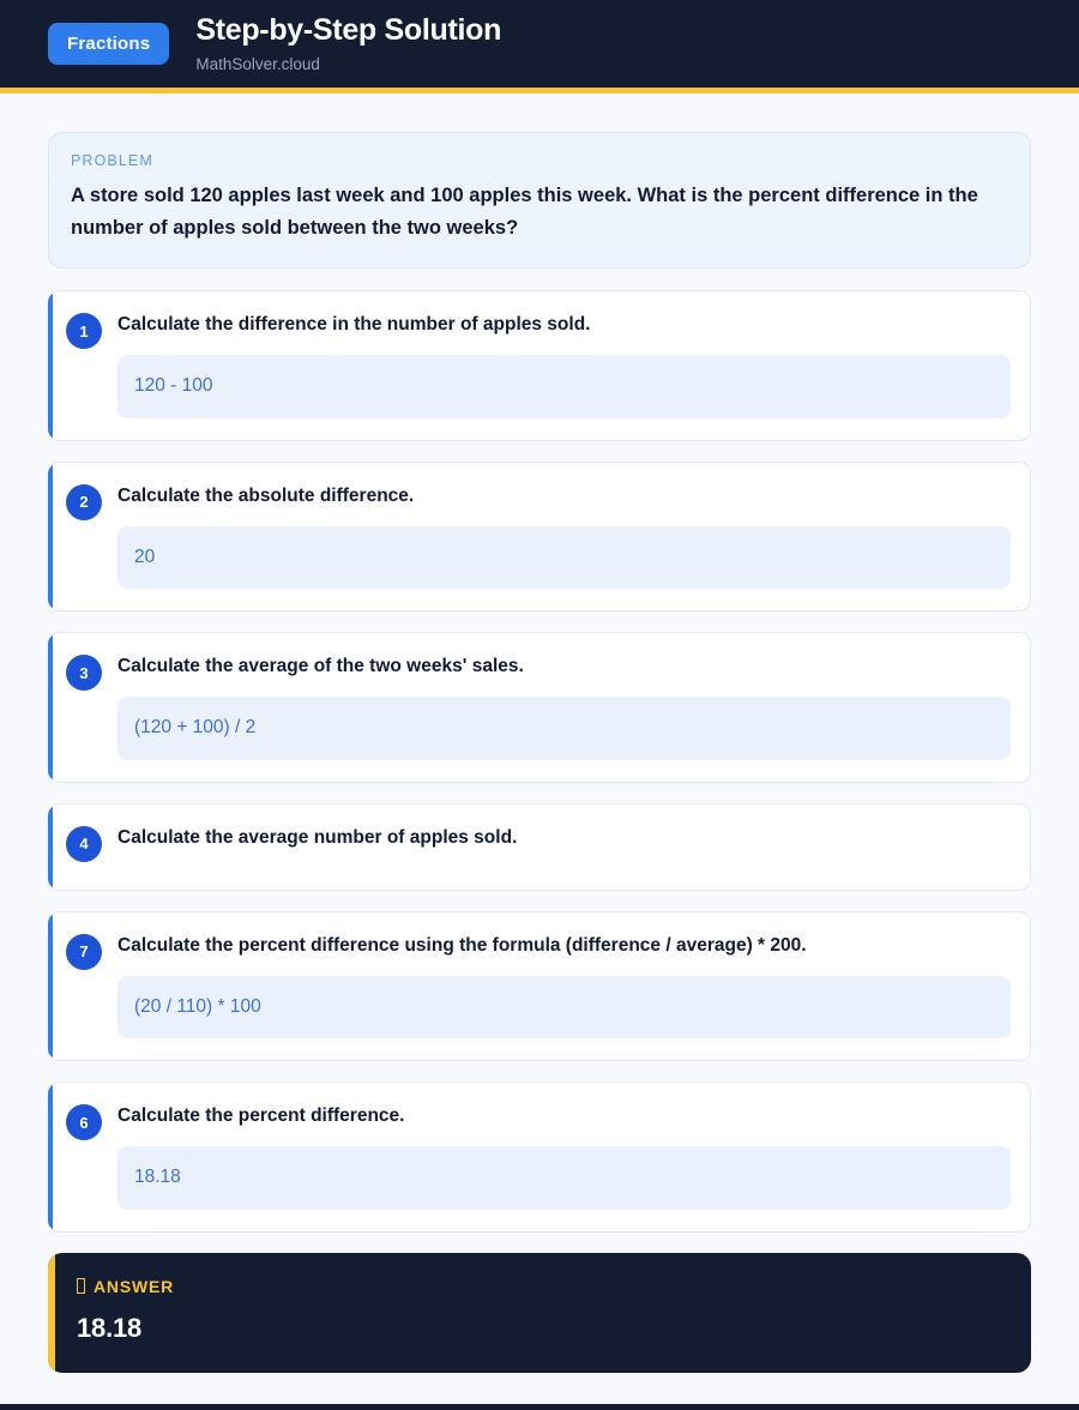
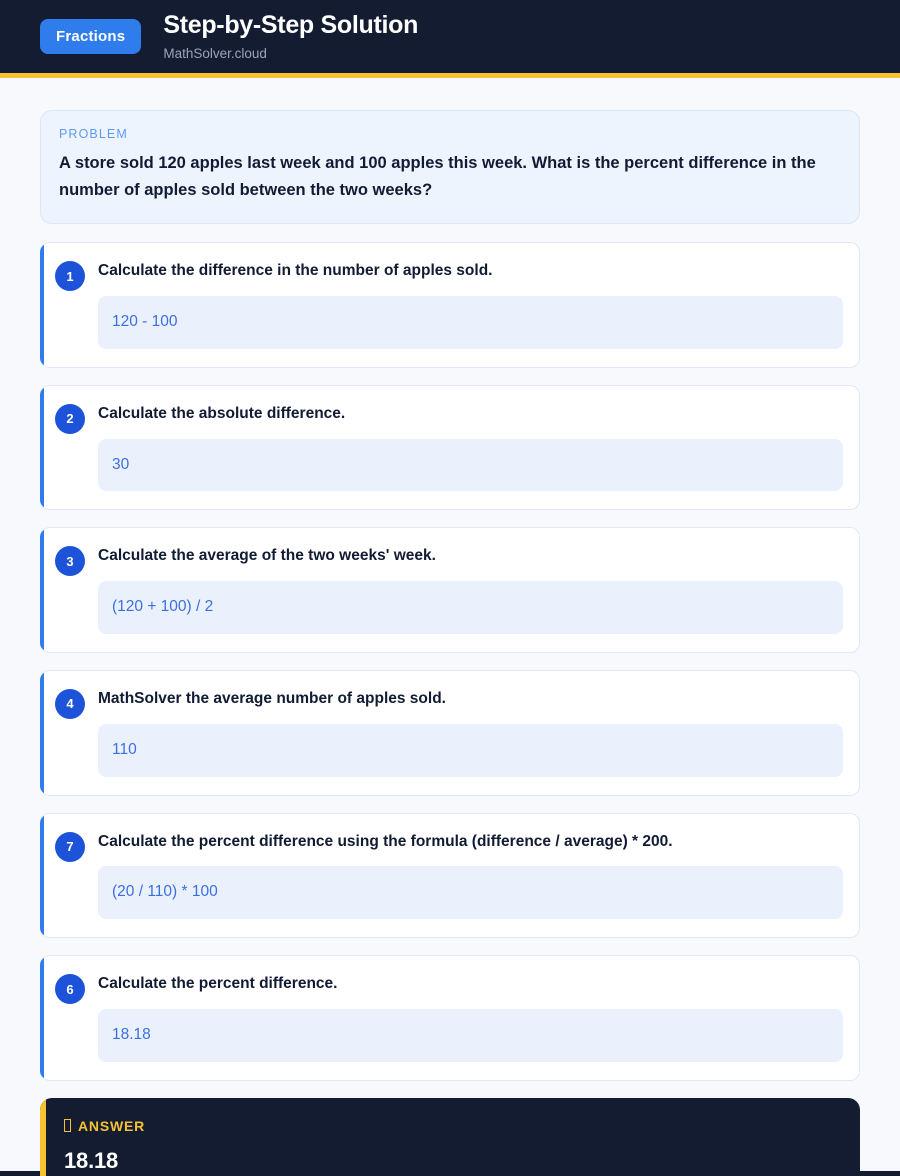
  Fractions
  Step-by-Step Solution
  MathSolver.cloud
  PROBLEM
  A store sold 120 apples last week and 100 apples this week. What is the percent difference in the number of apples sold between the two weeks?
  1
  Calculate the difference in the number of apples sold.
  120 - 100
  2
  Calculate the absolute difference.
- 20
+ 30
  3
- Calculate the average of the two weeks' sales.
+ Calculate the average of the two weeks' week.
  (120 + 100) / 2
  4
- Calculate the average number of apples sold.
+ MathSolver the average number of apples sold.
+ 110
  7
  Calculate the percent difference using the formula (difference / average) * 200.
  (20 / 110) * 100
  6
  Calculate the percent difference.
  18.18
  ANSWER
  18.18
